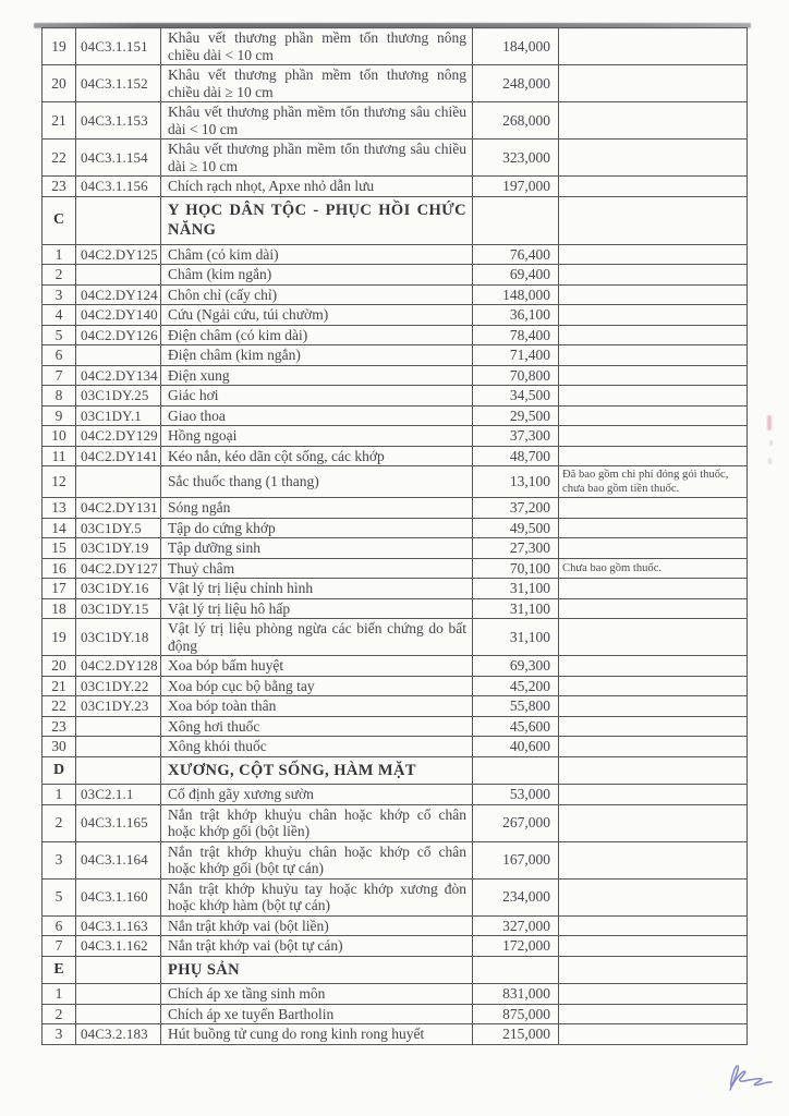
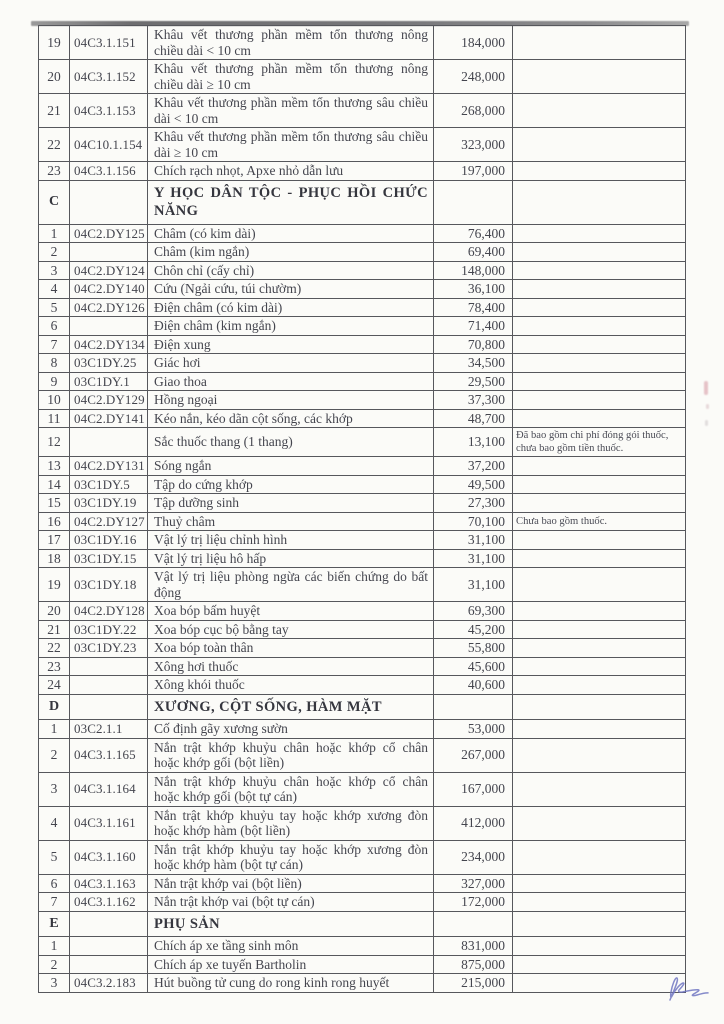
  19	04C3.1.151	Khâu vết thương phần mềm tổn thương nông chiều dài < 10 cm	184,000
  20	04C3.1.152	Khâu vết thương phần mềm tổn thương nông chiều dài ≥ 10 cm	248,000
  21	04C3.1.153	Khâu vết thương phần mềm tổn thương sâu chiều dài < 10 cm	268,000
- 22	04C3.1.154	Khâu vết thương phần mềm tổn thương sâu chiều dài ≥ 10 cm	323,000
+ 22	04C10.1.154	Khâu vết thương phần mềm tổn thương sâu chiều dài ≥ 10 cm	323,000
  23	04C3.1.156	Chích rạch nhọt, Apxe nhỏ dẫn lưu	197,000
  C		Y HỌC DÂN TỘC - PHỤC HỒI CHỨC NĂNG
  1	04C2.DY125	Châm (có kim dài)	76,400
  2		Châm (kim ngắn)	69,400
  3	04C2.DY124	Chôn chỉ (cấy chỉ)	148,000
  4	04C2.DY140	Cứu (Ngải cứu, túi chườm)	36,100
  5	04C2.DY126	Điện châm (có kim dài)	78,400
  6		Điện châm (kim ngắn)	71,400
  7	04C2.DY134	Điện xung	70,800
  8	03C1DY.25	Giác hơi	34,500
  9	03C1DY.1	Giao thoa	29,500
  10	04C2.DY129	Hồng ngoại	37,300
  11	04C2.DY141	Kéo nắn, kéo dãn cột sống, các khớp	48,700
  12		Sắc thuốc thang (1 thang)	13,100	Đã bao gồm chi phí đóng gói thuốc, chưa bao gồm tiền thuốc.
  13	04C2.DY131	Sóng ngắn	37,200
  14	03C1DY.5	Tập do cứng khớp	49,500
  15	03C1DY.19	Tập dưỡng sinh	27,300
  16	04C2.DY127	Thuỷ châm	70,100	Chưa bao gồm thuốc.
  17	03C1DY.16	Vật lý trị liệu chỉnh hình	31,100
  18	03C1DY.15	Vật lý trị liệu hô hấp	31,100
  19	03C1DY.18	Vật lý trị liệu phòng ngừa các biến chứng do bất động	31,100
  20	04C2.DY128	Xoa bóp bấm huyệt	69,300
  21	03C1DY.22	Xoa bóp cục bộ bằng tay	45,200
  22	03C1DY.23	Xoa bóp toàn thân	55,800
  23		Xông hơi thuốc	45,600
- 30		Xông khói thuốc	40,600
+ 24		Xông khói thuốc	40,600
  D		XƯƠNG, CỘT SỐNG, HÀM MẶT
  1	03C2.1.1	Cố định gãy xương sườn	53,000
  2	04C3.1.165	Nắn trật khớp khuỷu chân hoặc khớp cổ chân hoặc khớp gối (bột liền)	267,000
  3	04C3.1.164	Nắn trật khớp khuỷu chân hoặc khớp cổ chân hoặc khớp gối (bột tự cán)	167,000
+ 4	04C3.1.161	Nắn trật khớp khuỷu tay hoặc khớp xương đòn hoặc khớp hàm (bột liền)	412,000
  5	04C3.1.160	Nắn trật khớp khuỷu tay hoặc khớp xương đòn hoặc khớp hàm (bột tự cán)	234,000
  6	04C3.1.163	Nắn trật khớp vai (bột liền)	327,000
  7	04C3.1.162	Nắn trật khớp vai (bột tự cán)	172,000
  E		PHỤ SẢN
  1		Chích áp xe tầng sinh môn	831,000
  2		Chích áp xe tuyến Bartholin	875,000
  3	04C3.2.183	Hút buồng tử cung do rong kinh rong huyết	215,000
